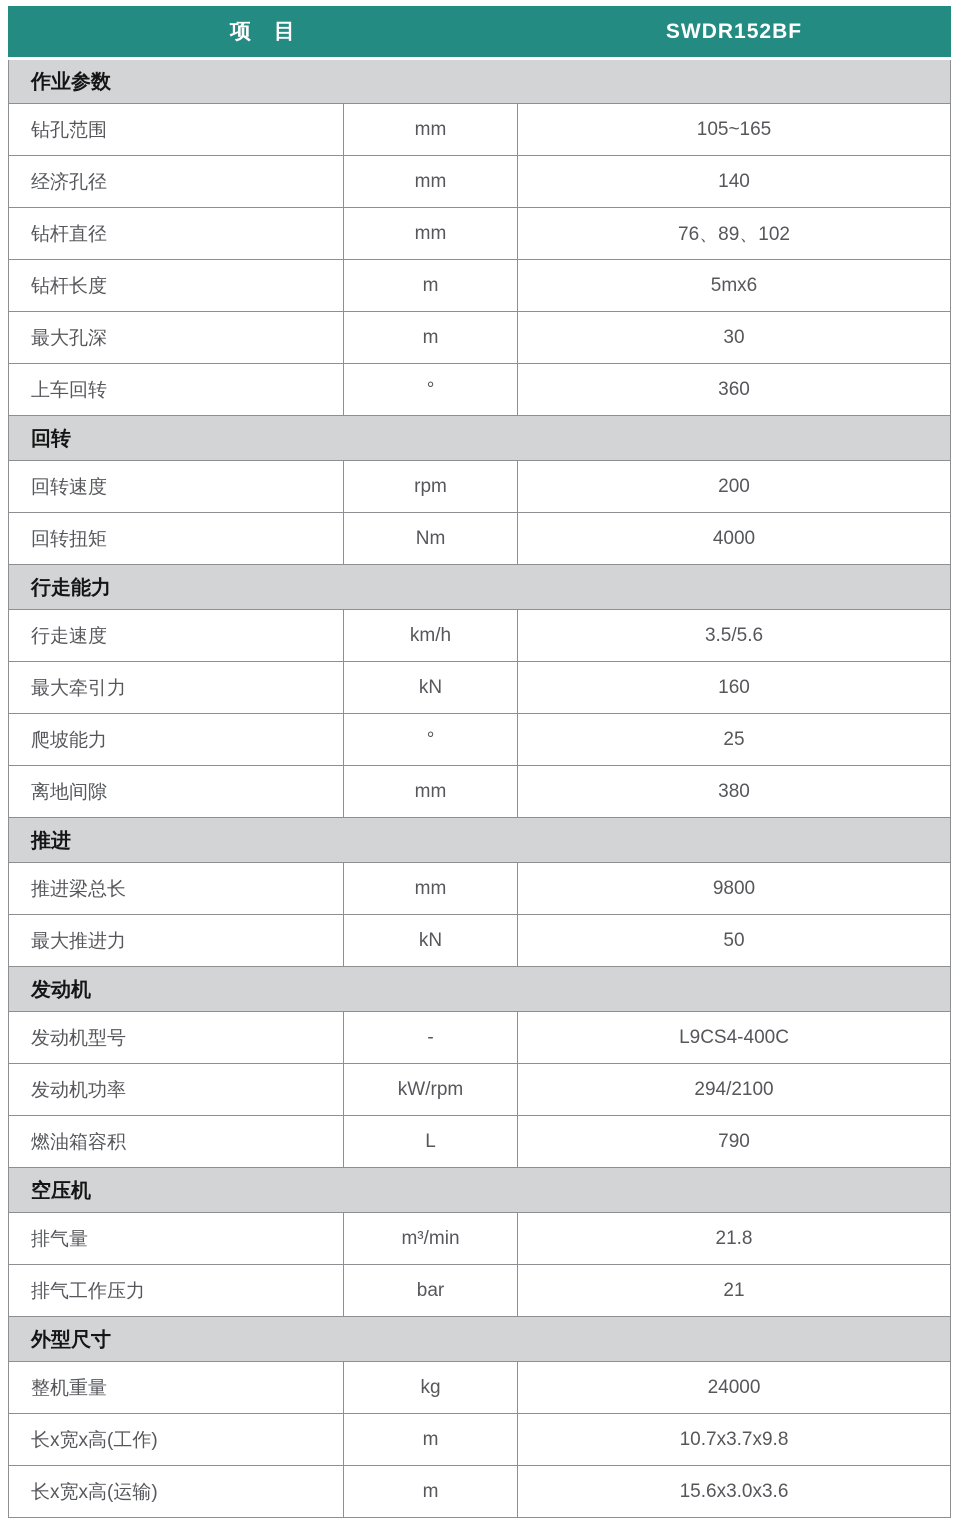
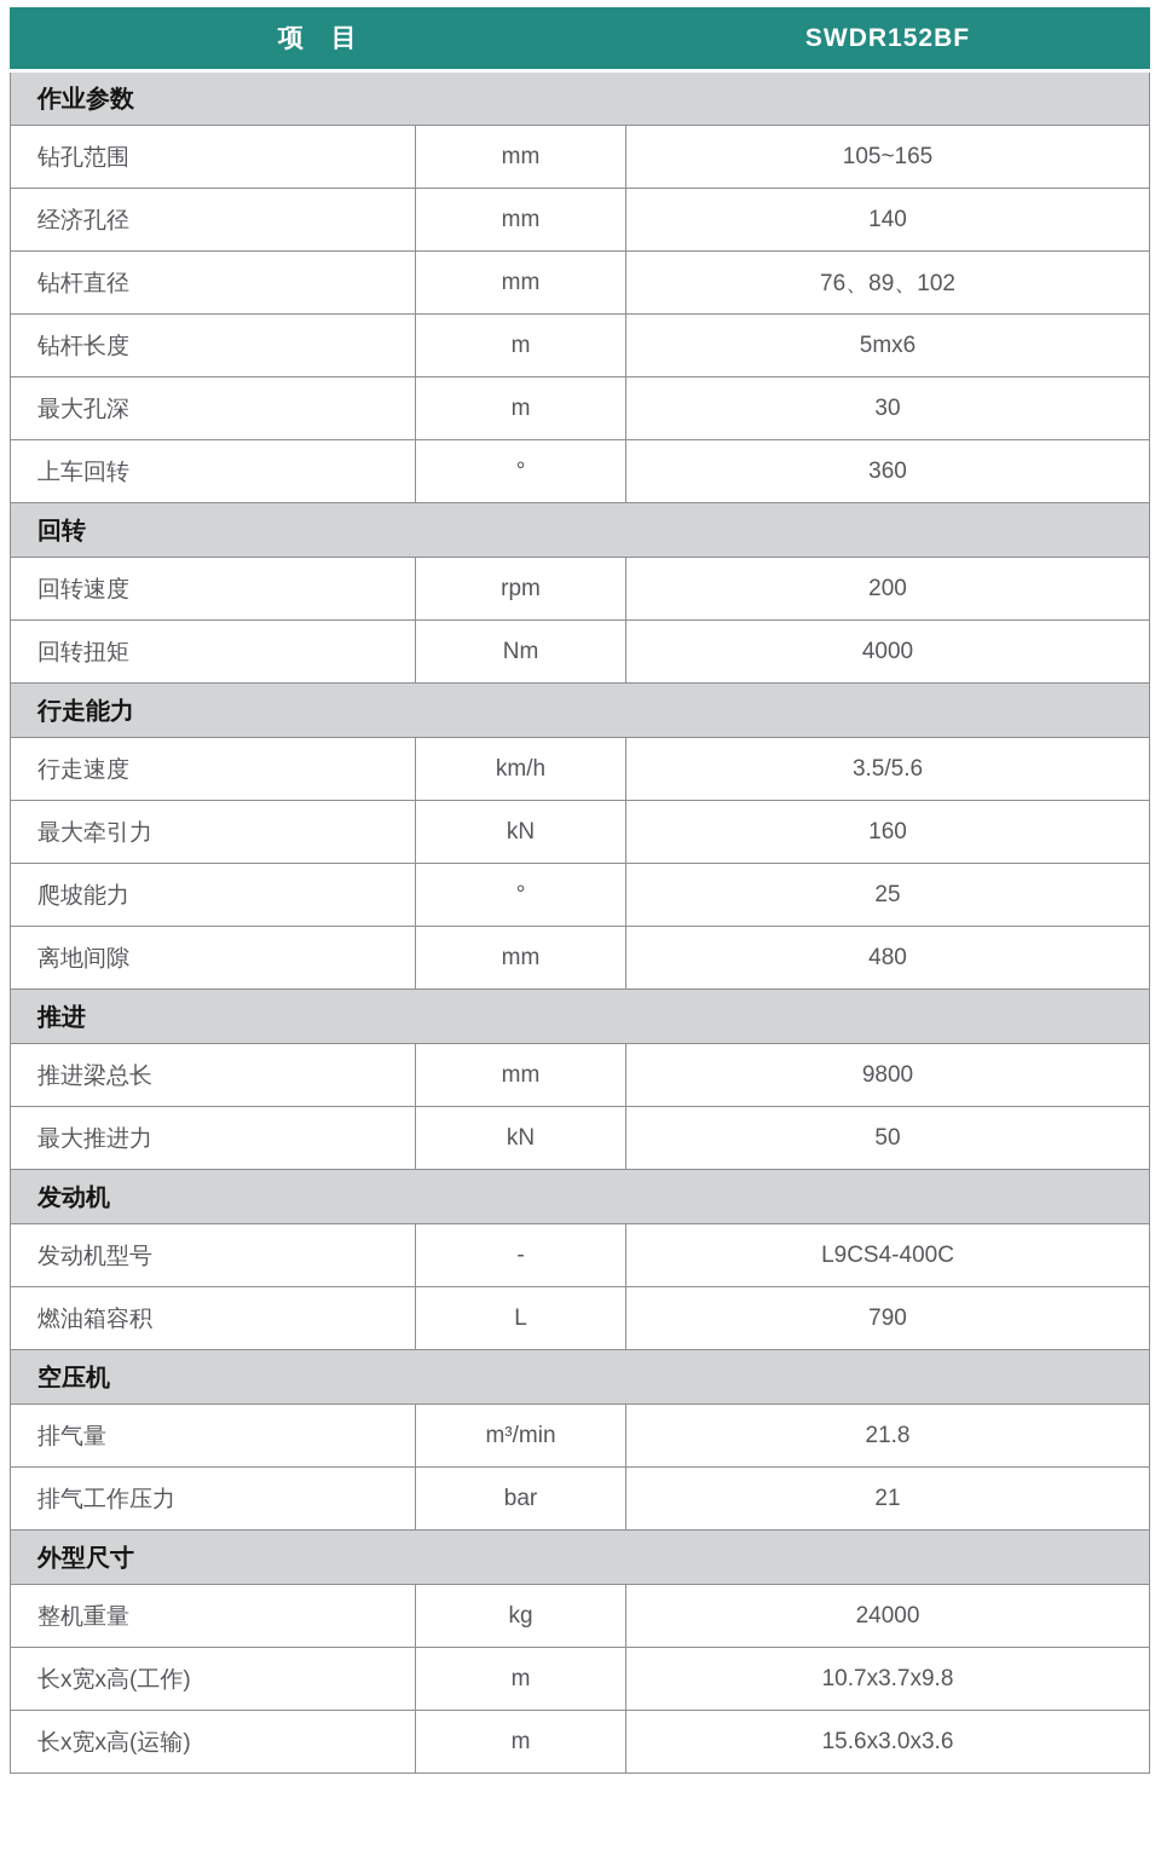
  项 目	SWDR152BF
  作业参数
  钻孔范围	mm	105~165
  经济孔径	mm	140
  钻杆直径	mm	76、89、102
  钻杆长度	m	5mx6
  最大孔深	m	30
  上车回转	°	360
  回转
  回转速度	rpm	200
  回转扭矩	Nm	4000
  行走能力
  行走速度	km/h	3.5/5.6
  最大牵引力	kN	160
  爬坡能力	°	25
- 离地间隙	mm	380
+ 离地间隙	mm	480
  推进
  推进梁总长	mm	9800
  最大推进力	kN	50
  发动机
  发动机型号	-	L9CS4-400C
- 发动机功率	kW/rpm	294/2100
  燃油箱容积	L	790
  空压机
  排气量	m³/min	21.8
  排气工作压力	bar	21
  外型尺寸
  整机重量	kg	24000
  长x宽x高(工作)	m	10.7x3.7x9.8
  长x宽x高(运输)	m	15.6x3.0x3.6
